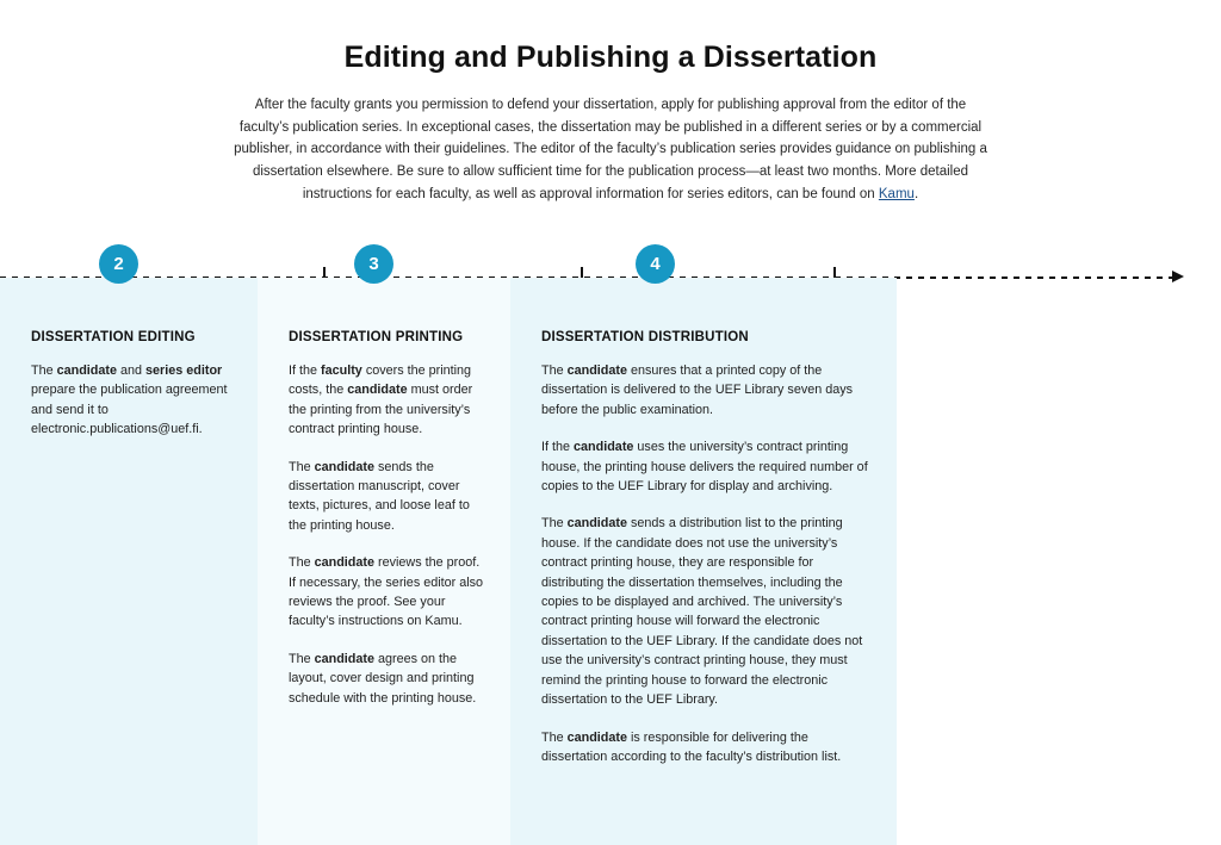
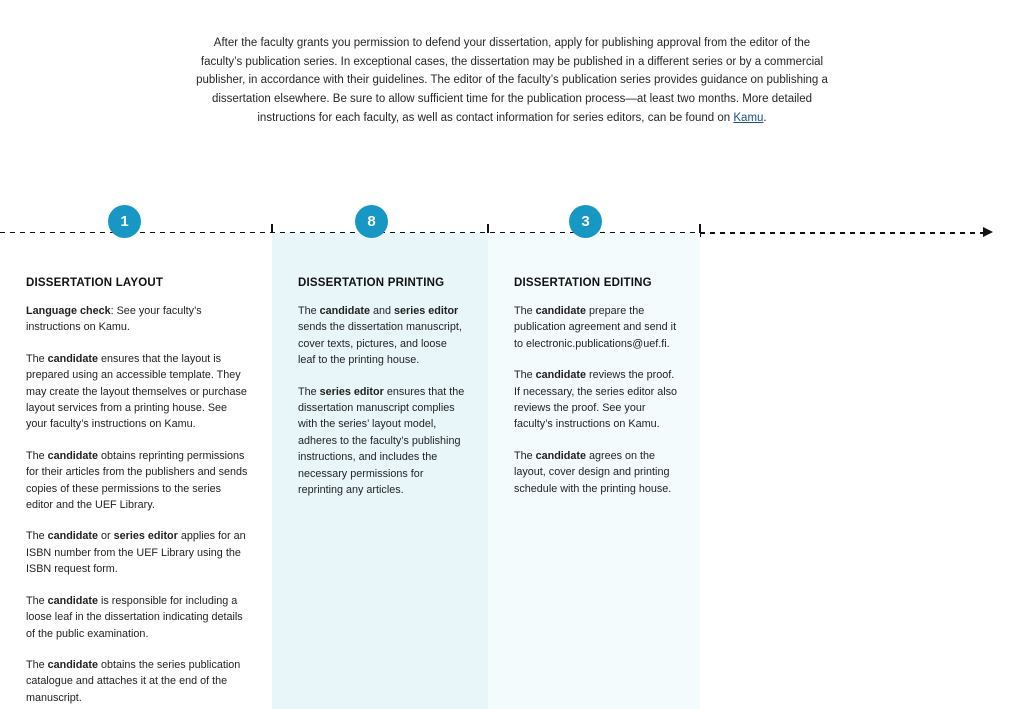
- Editing and Publishing a Dissertation
- After the faculty grants you permission to defend your dissertation, apply for publishing approval from the editor of the faculty’s publication series. In exceptional cases, the dissertation may be published in a different series or by a commercial publisher, in accordance with their guidelines. The editor of the faculty’s publication series provides guidance on publishing a dissertation elsewhere. Be sure to allow sufficient time for the publication process—at least two months. More detailed instructions for each faculty, as well as approval information for series editors, can be found on Kamu.
+ After the faculty grants you permission to defend your dissertation, apply for publishing approval from the editor of the faculty’s publication series. In exceptional cases, the dissertation may be published in a different series or by a commercial publisher, in accordance with their guidelines. The editor of the faculty’s publication series provides guidance on publishing a dissertation elsewhere. Be sure to allow sufficient time for the publication process—at least two months. More detailed instructions for each faculty, as well as contact information for series editors, can be found on Kamu.
+ 1
+ DISSERTATION LAYOUT
+ Language check: See your faculty’s instructions on Kamu.
+ The candidate ensures that the layout is prepared using an accessible template. They may create the layout themselves or purchase layout services from a printing house. See your faculty’s instructions on Kamu.
+ The candidate obtains reprinting permissions for their articles from the publishers and sends copies of these permissions to the series editor and the UEF Library.
+ The candidate or series editor applies for an ISBN number from the UEF Library using the ISBN request form.
+ The candidate is responsible for including a loose leaf in the dissertation indicating details of the public examination.
+ The candidate obtains the series publication catalogue and attaches it at the end of the manuscript.
- 2
+ 8
- DISSERTATION EDITING
+ DISSERTATION PRINTING
- The candidate and series editor prepare the publication agreement and send it to electronic.publications@uef.fi.
+ The candidate and series editor sends the dissertation manuscript, cover texts, pictures, and loose leaf to the printing house.
+ The series editor ensures that the dissertation manuscript complies with the series’ layout model, adheres to the faculty’s publishing instructions, and includes the necessary permissions for reprinting any articles.
  3
- DISSERTATION PRINTING
+ DISSERTATION EDITING
- If the faculty covers the printing costs, the candidate must order the printing from the university’s contract printing house.
- The candidate sends the dissertation manuscript, cover texts, pictures, and loose leaf to the printing house.
+ The candidate prepare the publication agreement and send it to electronic.publications@uef.fi.
  The candidate reviews the proof. If necessary, the series editor also reviews the proof. See your faculty’s instructions on Kamu.
  The candidate agrees on the layout, cover design and printing schedule with the printing house.
- 4
- DISSERTATION DISTRIBUTION
- The candidate ensures that a printed copy of the dissertation is delivered to the UEF Library seven days before the public examination.
- If the candidate uses the university’s contract printing house, the printing house delivers the required number of copies to the UEF Library for display and archiving.
- The candidate sends a distribution list to the printing house. If the candidate does not use the university’s contract printing house, they are responsible for distributing the dissertation themselves, including the copies to be displayed and archived. The university’s contract printing house will forward the electronic dissertation to the UEF Library. If the candidate does not use the university’s contract printing house, they must remind the printing house to forward the electronic dissertation to the UEF Library.
- The candidate is responsible for delivering the dissertation according to the faculty’s distribution list.
